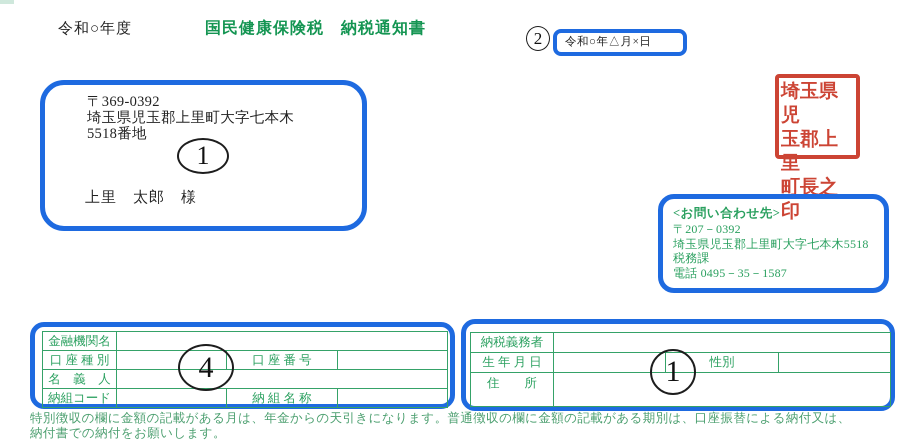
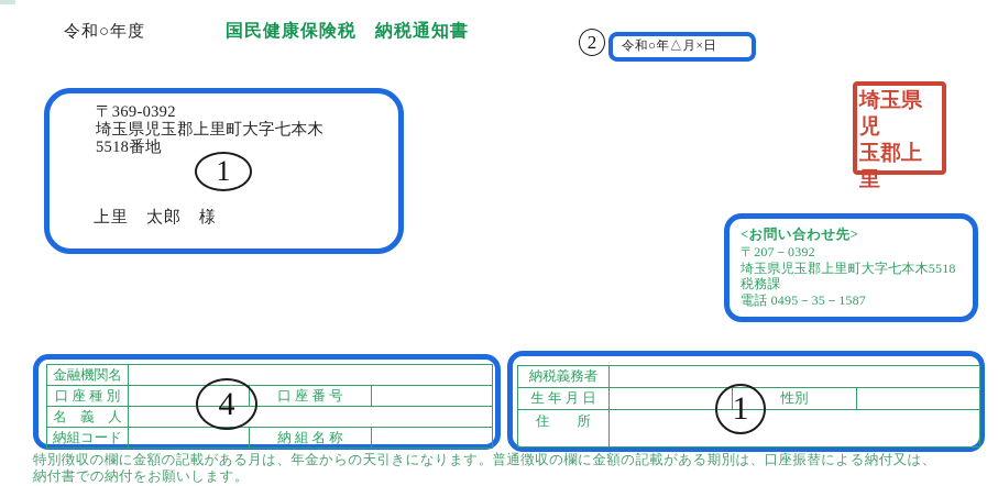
  令和○年度
  国民健康保険税 納税通知書
  2
  令和○年△月×日
  〒369-0392
  埼玉県児玉郡上里町大字七本木
  5518番地
  1
  上里 太郎 様
  埼玉県児
  玉郡上里
- 町長之印
  <お問い合わせ先>
  〒207－0392
  埼玉県児玉郡上里町大字七本木5518
  税務課
  電話 0495－35－1587
  金融機関名
  口 座 種 別		口 座 番 号
  名 義 人
  納組コード		納 組 名 称
  4
  納税義務者
  生 年 月 日		性別
  住 所
  1
  特別徴収の欄に金額の記載がある月は、年金からの天引きになります。普通徴収の欄に金額の記載がある期別は、口座振替による納付又は、
  納付書での納付をお願いします。
